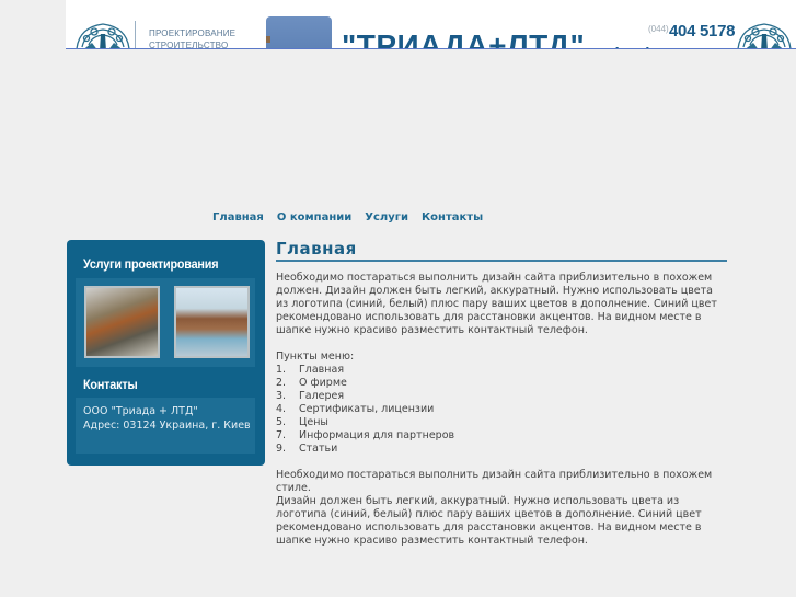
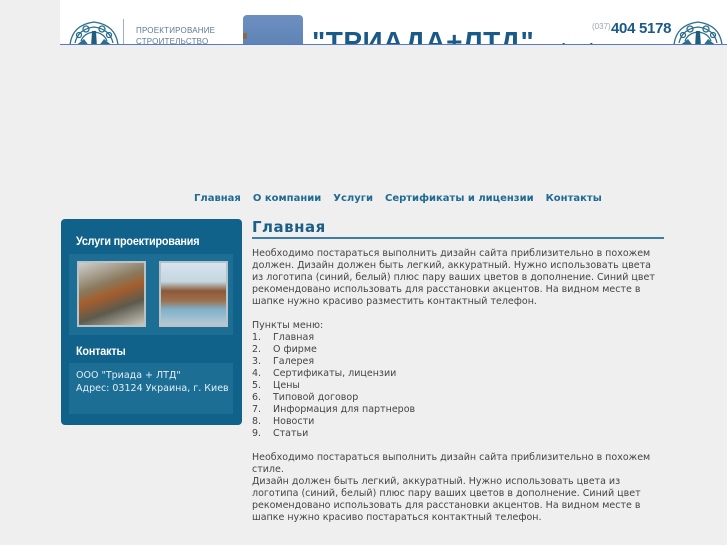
  ПРОЕКТИРОВАНИЕ
  СТРОИТЕЛЬСТВО
  "ТРИАДА+ЛТД"
- (044)
+ (037)
  404 5178
  Главная
  О компании
  Услуги
+ Сертификаты и лицензии
  Контакты
  Услуги проектирования
  Контакты
  ООО "Триада + ЛТД"
  Адрес: 03124 Украина, г. Киев
  Главная
  Необходимо постараться выполнить дизайн сайта приблизительно в похожем должен. Дизайн должен быть легкий, аккуратный. Нужно использовать цвета из логотипа (синий, белый) плюс пару ваших цветов в дополнение. Синий цвет рекомендовано использовать для расстановки акцентов. На видном месте в шапке нужно красиво разместить контактный телефон.
  Пункты меню:
  1.
  Главная
  2.
  О фирме
  3.
  Галерея
  4.
  Сертификаты, лицензии
  5.
  Цены
+ 6.
+ Типовой договор
  7.
  Информация для партнеров
+ 8.
+ Новости
  9.
  Статьи
  Необходимо постараться выполнить дизайн сайта приблизительно в похожем стиле.
- Дизайн должен быть легкий, аккуратный. Нужно использовать цвета из логотипа (синий, белый) плюс пару ваших цветов в дополнение. Синий цвет рекомендовано использовать для расстановки акцентов. На видном месте в шапке нужно красиво разместить контактный телефон.
+ Дизайн должен быть легкий, аккуратный. Нужно использовать цвета из логотипа (синий, белый) плюс пару ваших цветов в дополнение. Синий цвет рекомендовано использовать для расстановки акцентов. На видном месте в шапке нужно красиво постараться контактный телефон.
